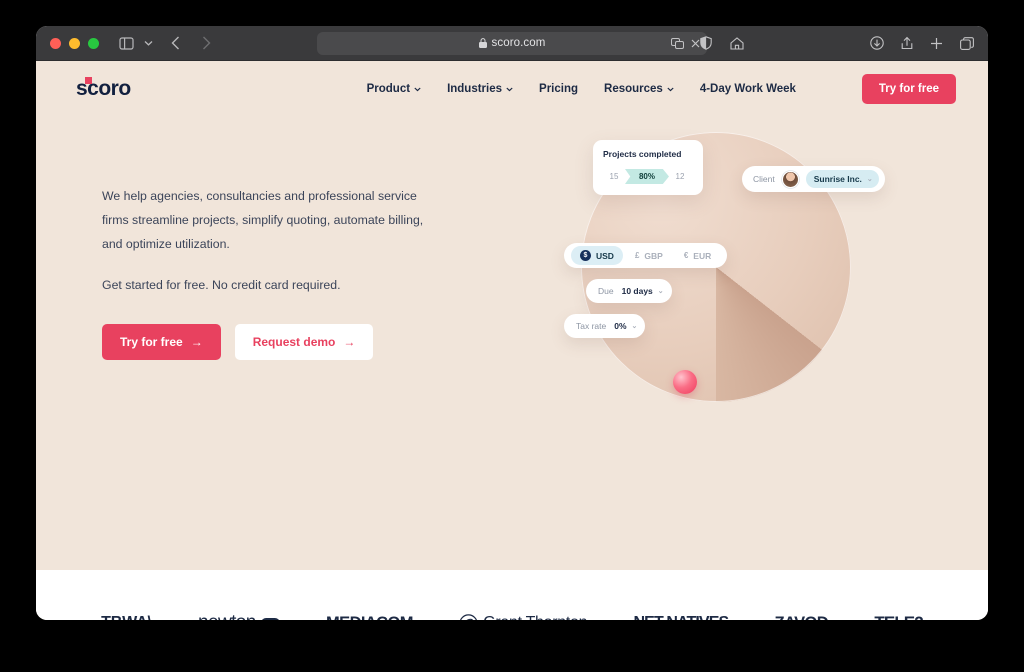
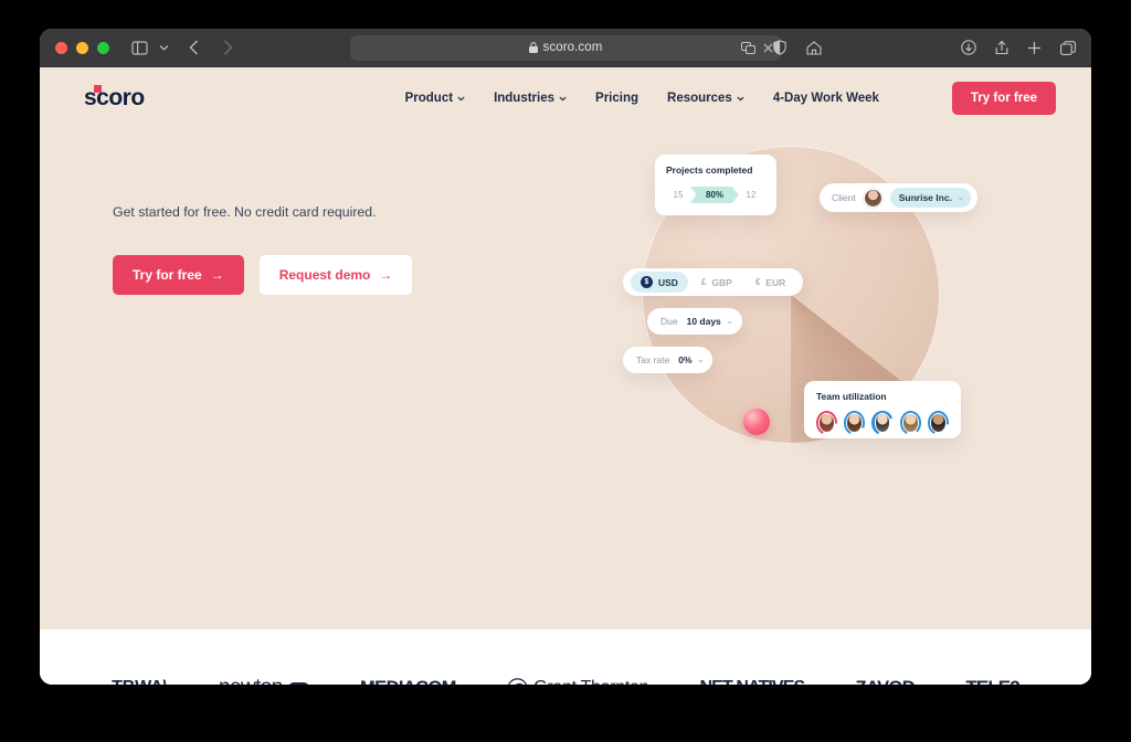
  scoro.com
  scoro
  Product
  Industries
  Pricing
  Resources
  4-Day Work Week
  Try for free
- We help agencies, consultancies and professional service firms streamline projects, simplify quoting, automate billing, and optimize utilization.
  Get started for free. No credit card required.
  Try for free
  →
  Request demo
  →
  Projects completed
  15
  80%
  12
  Client
  Sunrise Inc.
  USD
  £
  GBP
  €
  EUR
  Due
  10 days
  Tax rate
  0%
+ Team utilization
